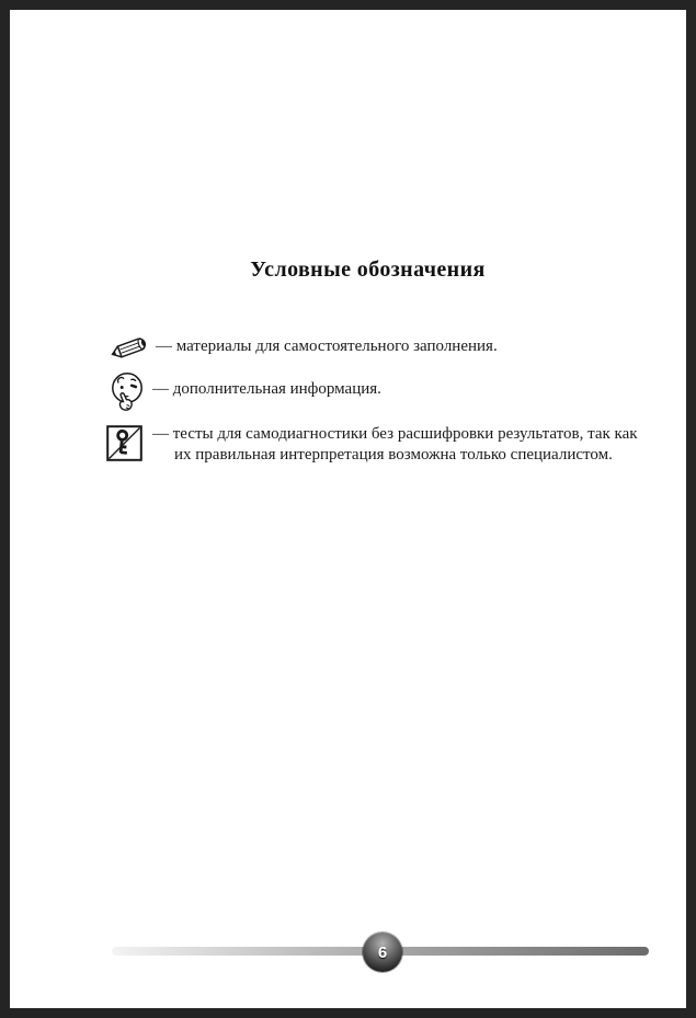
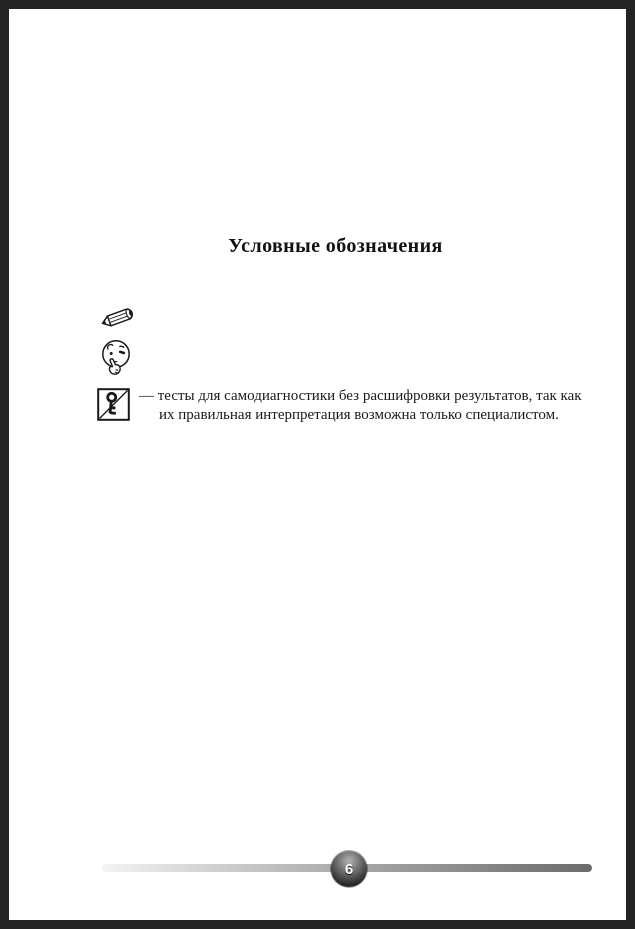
  Условные обозначения
- — материалы для самостоятельного заполнения.
- — дополнительная информация.
  — тесты для самодиагностики без расшифровки результатов, так как
  их правильная интерпретация возможна только специалистом.
  6
